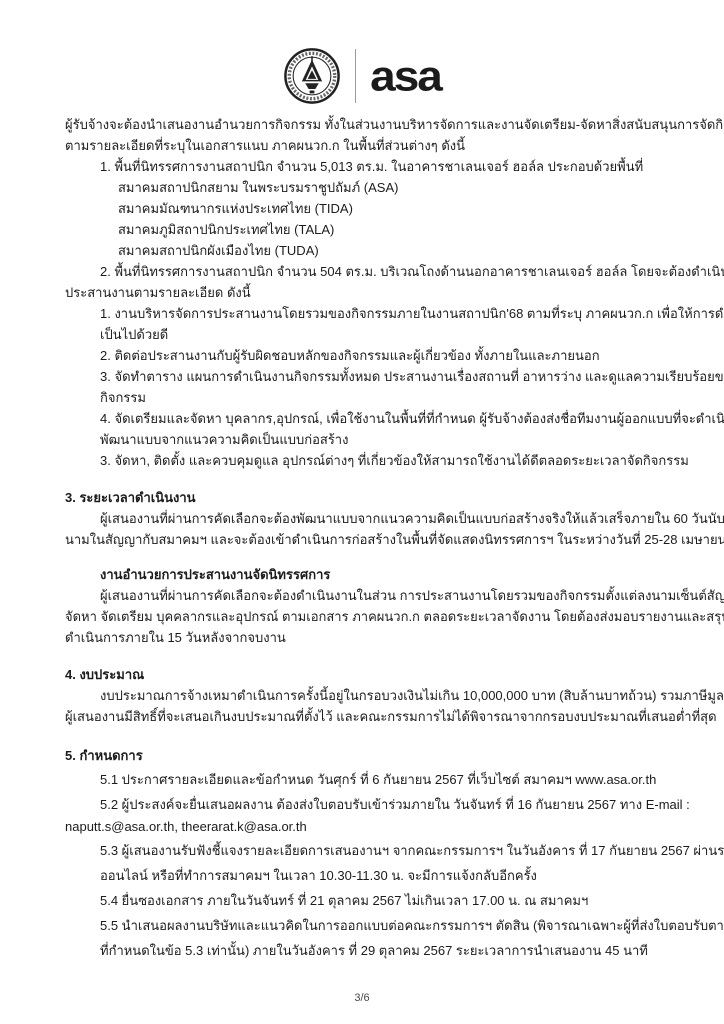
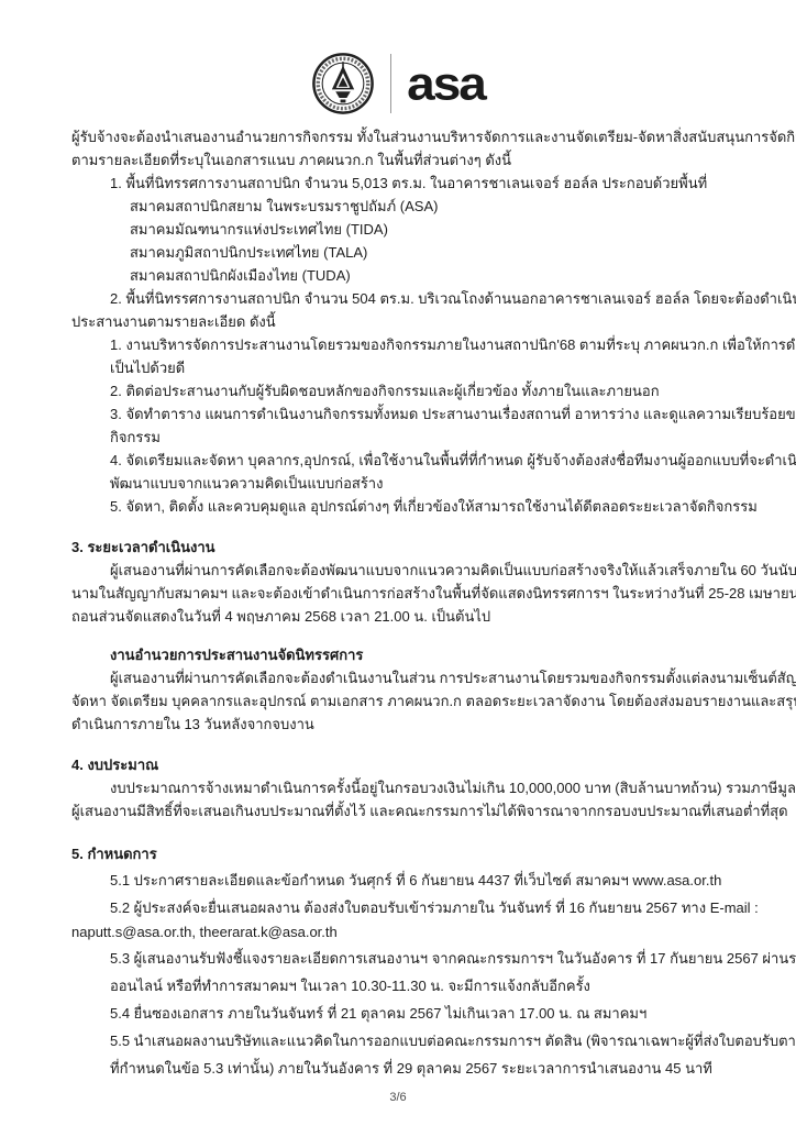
  asa
  ผู้รับจ้างจะต้องนำเสนองานอำนวยการกิจกรรม ทั้งในส่วนงานบริหารจัดการและงานจัดเตรียม-จัดหาสิ่งสนับสนุนการจัดกิ
  ตามรายละเอียดที่ระบุในเอกสารแนบ ภาคผนวก.ก ในพื้นที่ส่วนต่างๆ ดังนี้
  1. พื้นที่นิทรรศการงานสถาปนิก จำนวน 5,013 ตร.ม. ในอาคารชาเลนเจอร์ ฮอล์ล ประกอบด้วยพื้นที่
  สมาคมสถาปนิกสยาม ในพระบรมราชูปถัมภ์ (ASA)
  สมาคมมัณฑนากรแห่งประเทศไทย (TIDA)
  สมาคมภูมิสถาปนิกประเทศไทย (TALA)
  สมาคมสถาปนิกผังเมืองไทย (TUDA)
  2. พื้นที่นิทรรศการงานสถาปนิก จำนวน 504 ตร.ม. บริเวณโถงด้านนอกอาคารชาเลนเจอร์ ฮอล์ล โดยจะต้องดำเนิ
  ประสานงานตามรายละเอียด ดังนี้
  1. งานบริหารจัดการประสานงานโดยรวมของกิจกรรมภายในงานสถาปนิก'68 ตามที่ระบุ ภาคผนวก.ก เพื่อให้การดำ
  เป็นไปด้วยดี
  2. ติดต่อประสานงานกับผู้รับผิดชอบหลักของกิจกรรมและผู้เกี่ยวข้อง ทั้งภายในและภายนอก
  3. จัดทำตาราง แผนการดำเนินงานกิจกรรมทั้งหมด ประสานงานเรื่องสถานที่ อาหารว่าง และดูแลความเรียบร้อยข
  กิจกรรม
  4. จัดเตรียมและจัดหา บุคลากร,อุปกรณ์, เพื่อใช้งานในพื้นที่ที่กำหนด ผู้รับจ้างต้องส่งชื่อทีมงานผู้ออกแบบที่จะดำเนิ
  พัฒนาแบบจากแนวความคิดเป็นแบบก่อสร้าง
- 3. จัดหา, ติดตั้ง และควบคุมดูแล อุปกรณ์ต่างๆ ที่เกี่ยวข้องให้สามารถใช้งานได้ดีตลอดระยะเวลาจัดกิจกรรม
+ 5. จัดหา, ติดตั้ง และควบคุมดูแล อุปกรณ์ต่างๆ ที่เกี่ยวข้องให้สามารถใช้งานได้ดีตลอดระยะเวลาจัดกิจกรรม
  3. ระยะเวลาดำเนินงาน
  ผู้เสนองานที่ผ่านการคัดเลือกจะต้องพัฒนาแบบจากแนวความคิดเป็นแบบก่อสร้างจริงให้แล้วเสร็จภายใน 60 วันนับ
  นามในสัญญากับสมาคมฯ และจะต้องเข้าดำเนินการก่อสร้างในพื้นที่จัดแสดงนิทรรศการฯ ในระหว่างวันที่ 25-28 เมษายน
+ ถอนส่วนจัดแสดงในวันที่ 4 พฤษภาคม 2568 เวลา 21.00 น. เป็นต้นไป
  งานอำนวยการประสานงานจัดนิทรรศการ
  ผู้เสนองานที่ผ่านการคัดเลือกจะต้องดำเนินงานในส่วน การประสานงานโดยรวมของกิจกรรมตั้งแต่ลงนามเซ็นต์สัญ
  จัดหา จัดเตรียม บุคคลากรและอุปกรณ์ ตามเอกสาร ภาคผนวก.ก ตลอดระยะเวลาจัดงาน โดยต้องส่งมอบรายงานและสรุ
- ดำเนินการภายใน 15 วันหลังจากจบงาน
+ ดำเนินการภายใน 13 วันหลังจากจบงาน
  4. งบประมาณ
  งบประมาณการจ้างเหมาดำเนินการครั้งนี้อยู่ในกรอบวงเงินไม่เกิน 10,000,000 บาท (สิบล้านบาทถ้วน) รวมภาษีมูล
  ผู้เสนองานมีสิทธิ์ที่จะเสนอเกินงบประมาณที่ตั้งไว้ และคณะกรรมการไม่ได้พิจารณาจากกรอบงบประมาณที่เสนอต่ำที่สุด
  5. กำหนดการ
- 5.1 ประกาศรายละเอียดและข้อกำหนด วันศุกร์ ที่ 6 กันยายน 2567 ที่เว็บไซต์ สมาคมฯ www.asa.or.th
+ 5.1 ประกาศรายละเอียดและข้อกำหนด วันศุกร์ ที่ 6 กันยายน 4437 ที่เว็บไซต์ สมาคมฯ www.asa.or.th
  5.2 ผู้ประสงค์จะยื่นเสนอผลงาน ต้องส่งใบตอบรับเข้าร่วมภายใน วันจันทร์ ที่ 16 กันยายน 2567 ทาง E-mail :
  naputt.s@asa.or.th, theerarat.k@asa.or.th
  5.3 ผู้เสนองานรับฟังชี้แจงรายละเอียดการเสนองานฯ จากคณะกรรมการฯ ในวันอังคาร ที่ 17 กันยายน 2567 ผ่านร
  ออนไลน์ หรือที่ทำการสมาคมฯ ในเวลา 10.30-11.30 น. จะมีการแจ้งกลับอีกครั้ง
  5.4 ยื่นซองเอกสาร ภายในวันจันทร์ ที่ 21 ตุลาคม 2567 ไม่เกินเวลา 17.00 น. ณ สมาคมฯ
  5.5 นำเสนอผลงานบริษัทและแนวคิดในการออกแบบต่อคณะกรรมการฯ ตัดสิน (พิจารณาเฉพาะผู้ที่ส่งใบตอบรับตา
  ที่กำหนดในข้อ 5.3 เท่านั้น) ภายในวันอังคาร ที่ 29 ตุลาคม 2567 ระยะเวลาการนำเสนองาน 45 นาที
  3/6
